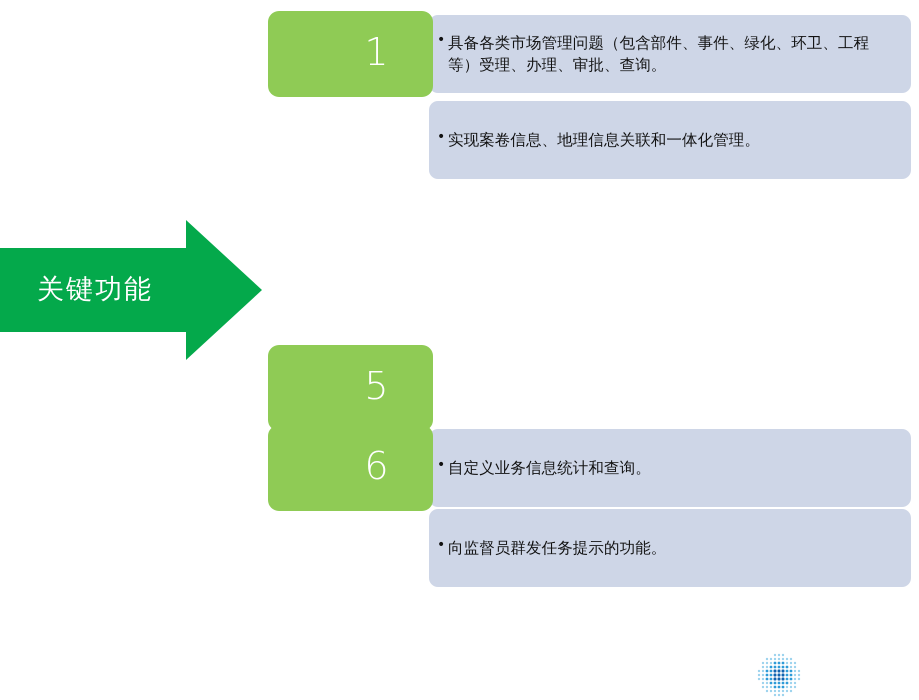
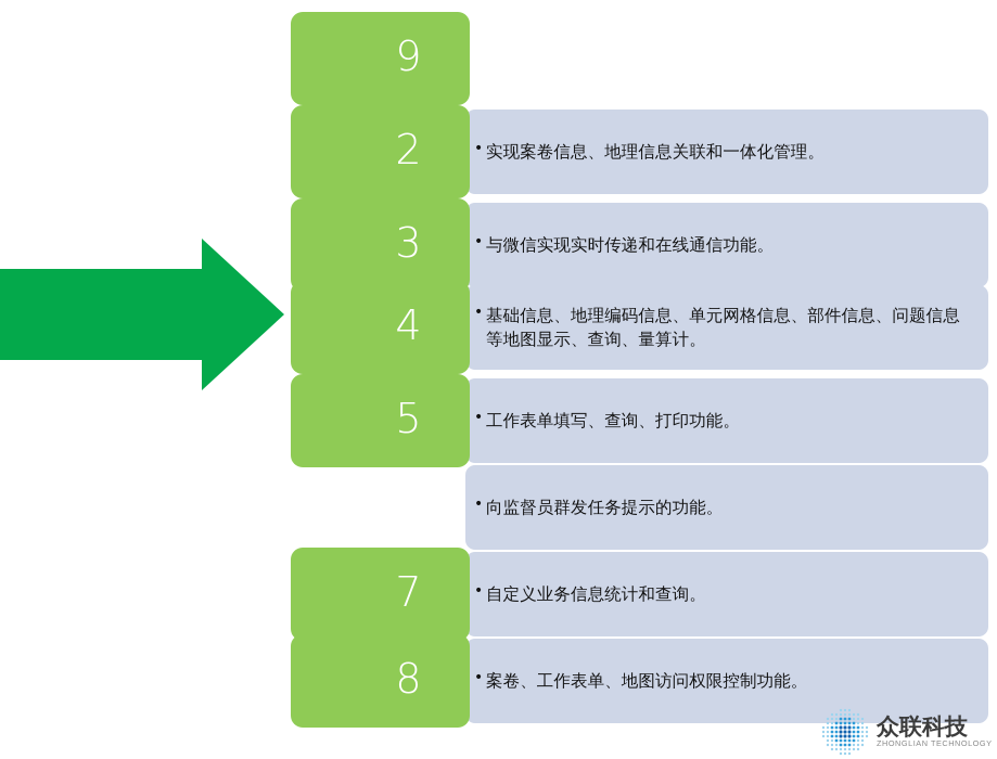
- 关键功能
- 具备各类市场管理问题（包含部件、事件、绿化、环卫、工程等）受理、办理、审批、查询。
- 1
+ 9
  实现案卷信息、地理信息关联和一体化管理。
+ 2
+ 与微信实现实时传递和在线通信功能。
+ 3
+ 基础信息、地理编码信息、单元网格信息、部件信息、问题信息等地图显示、查询、量算计。
+ 4
+ 工作表单填写、查询、打印功能。
  5
- 自定义业务信息统计和查询。
+ 向监督员群发任务提示的功能。
- 6
- 向监督员群发任务提示的功能。
+ 自定义业务信息统计和查询。
+ 7
+ 案卷、工作表单、地图访问权限控制功能。
+ 8
+ 众联科技
+ ZHONGLIAN TECHNOLOGY
